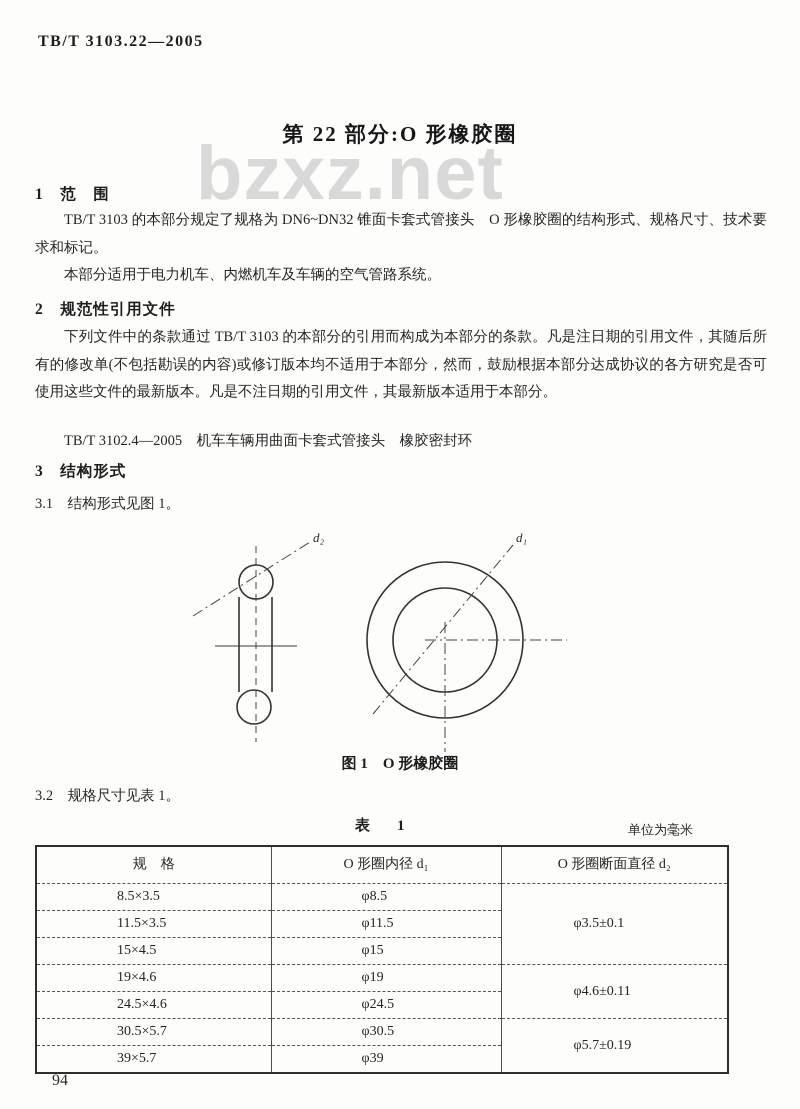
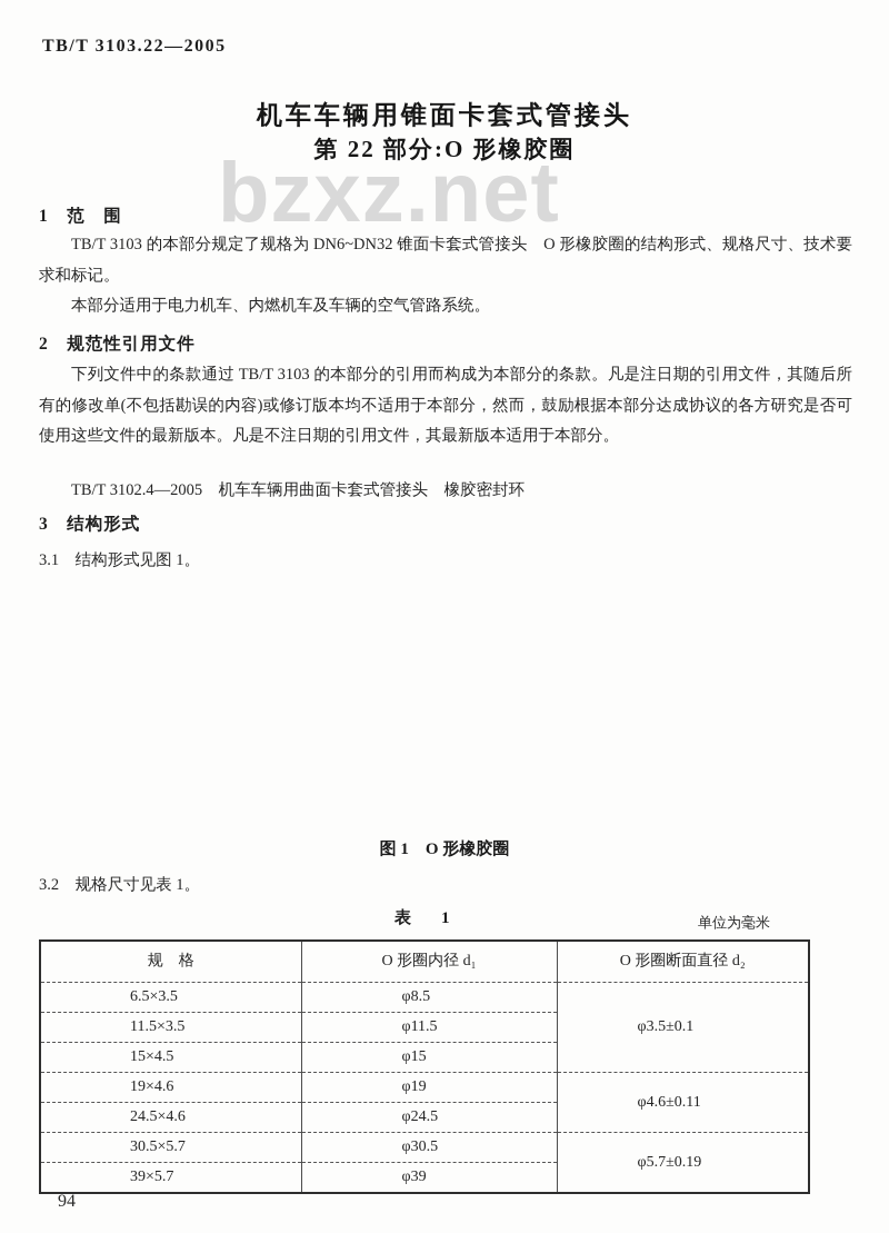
  TB/T 3103.22—2005
  bzxz.net
+ 机车车辆用锥面卡套式管接头
  第 22 部分:O 形橡胶圈
  1 范 围
  TB/T 3103 的本部分规定了规格为 DN6~DN32 锥面卡套式管接头 O 形橡胶圈的结构形式、规格尺寸、技术要求和标记。
  本部分适用于电力机车、内燃机车及车辆的空气管路系统。
  2 规范性引用文件
  下列文件中的条款通过 TB/T 3103 的本部分的引用而构成为本部分的条款。凡是注日期的引用文件，其随后所有的修改单(不包括勘误的内容)或修订版本均不适用于本部分，然而，鼓励根据本部分达成协议的各方研究是否可使用这些文件的最新版本。凡是不注日期的引用文件，其最新版本适用于本部分。
  TB/T 3102.4—2005 机车车辆用曲面卡套式管接头 橡胶密封环
  3 结构形式
  3.1 结构形式见图 1。
- d₂
- d₁
  图 1 O 形橡胶圈
  3.2 规格尺寸见表 1。
  表 1
  单位为毫米
  规 格	O 形圈内径 d₁	O 形圈断面直径 d₂
- 8.5×3.5	φ8.5	φ3.5±0.1
+ 6.5×3.5	φ8.5	φ3.5±0.1
  11.5×3.5	φ11.5
  15×4.5	φ15
  19×4.6	φ19	φ4.6±0.11
  24.5×4.6	φ24.5
  30.5×5.7	φ30.5	φ5.7±0.19
  39×5.7	φ39
  94
